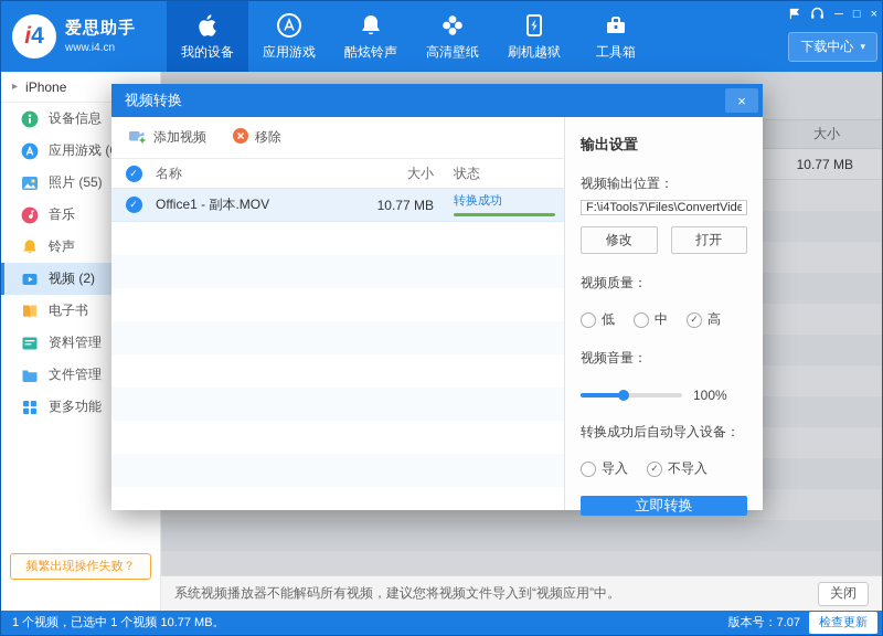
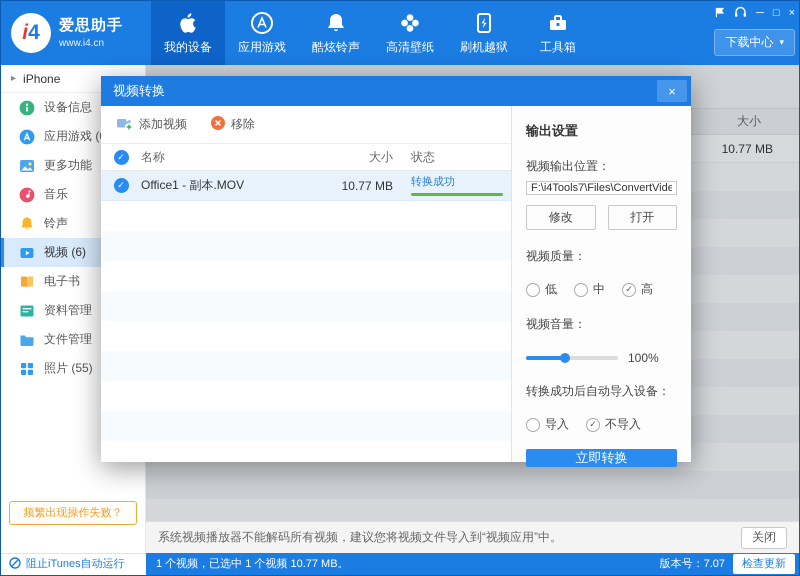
  i
  4
  爱思助手
  www.i4.cn
  我的设备
  应用游戏
  酷炫铃声
  高清壁纸
  刷机越狱
  工具箱
  ─
  □
  ×
  下载中心
  ▾
  ▸
  iPhone
  设备信息
  应用游戏 (
- 照片 (55)
+ 更多功能
  音乐
  铃声
- 视频 (2)
+ 视频 (6)
  电子书
  资料管理
  文件管理
- 更多功能
+ 照片 (55)
  频繁出现操作失败？
  大小
  10.77 MB
  系统视频播放器不能解码所有视频，建议您将视频文件导入到“视频应用”中。
  关闭
  视频转换
  ×
  添加视频
  移除
  ✓
  名称
  大小
  状态
  ✓
  Office1 - 副本.MOV
  10.77 MB
  转换成功
  输出设置
  视频输出位置：
  F:\i4Tools7\Files\ConvertVide
  修改
  打开
  视频质量：
  低
  中
  ✓
  高
  视频音量：
  100%
  转换成功后自动导入设备：
  导入
  ✓
  不导入
  立即转换
+ 阻止iTunes自动运行
  1 个视频，已选中 1 个视频 10.77 MB。
  版本号：7.07
  检查更新
